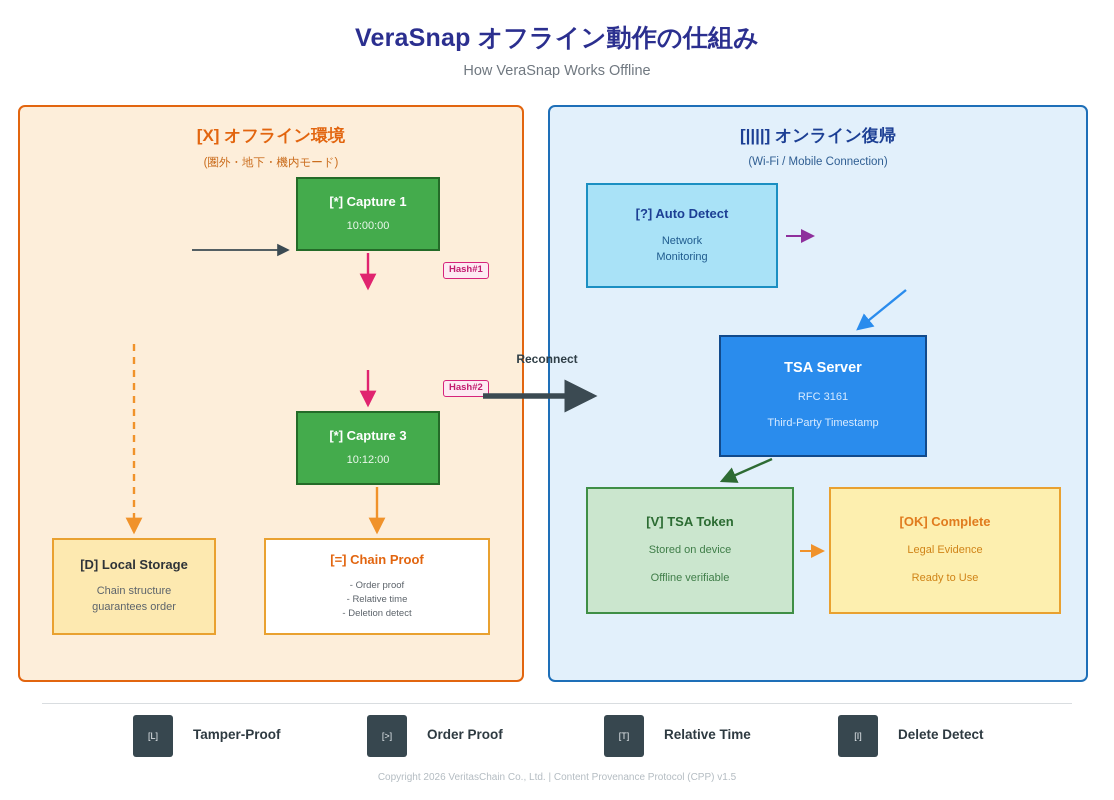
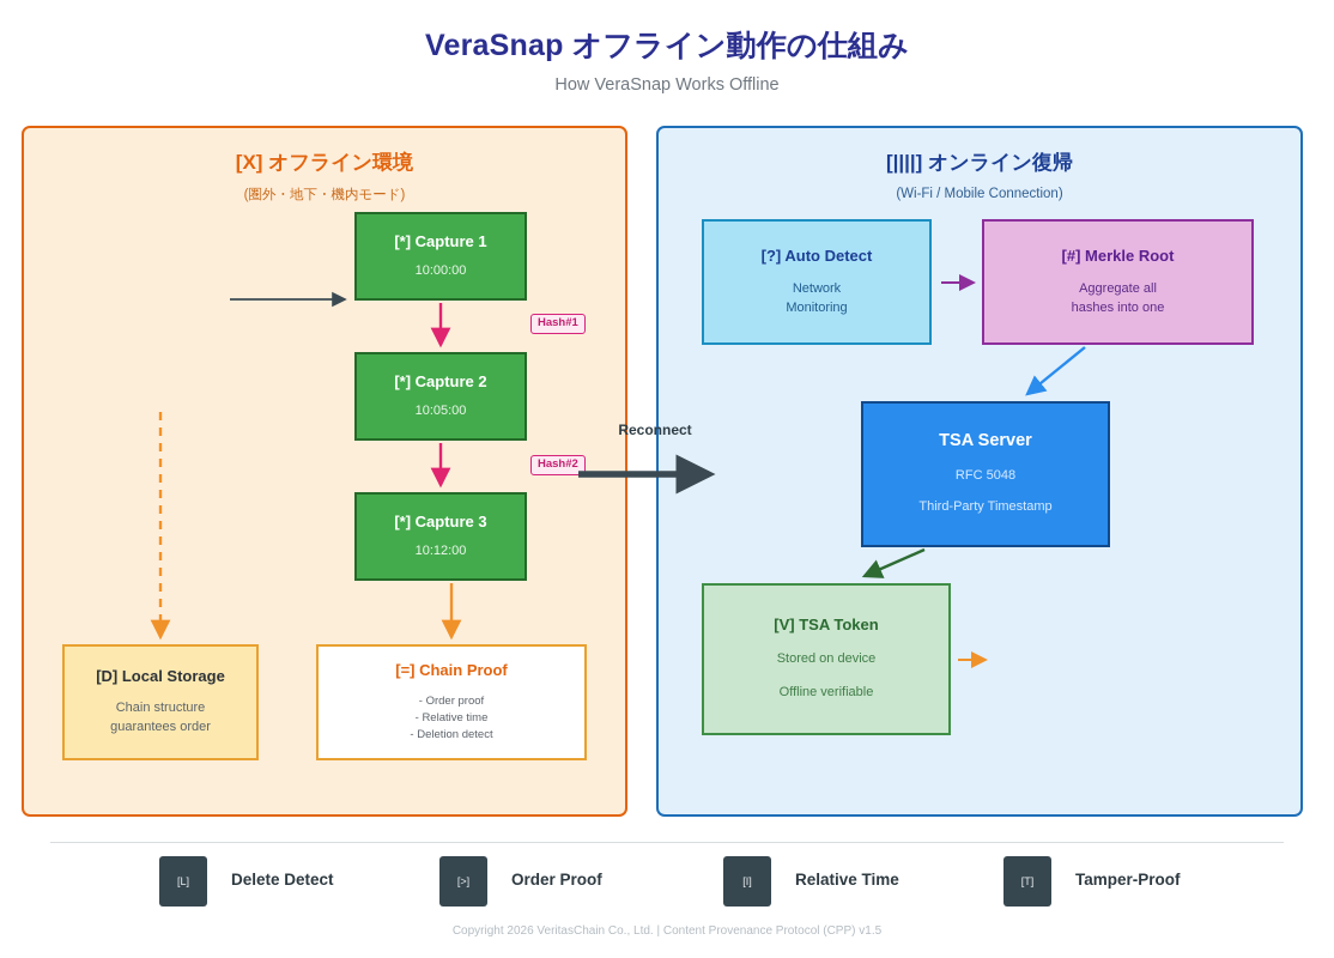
  VeraSnap オフライン動作の仕組み
  How VeraSnap Works Offline
  [X] オフライン環境
  (圏外・地下・機内モード)
  [*] Capture 1
  10:00:00
+ [*] Capture 2
+ 10:05:00
  [*] Capture 3
  10:12:00
  Hash#1
  Hash#2
  [D] Local Storage
  Chain structure
  guarantees order
  [=] Chain Proof
  - Order proof
  - Relative time
  - Deletion detect
  [||||] オンライン復帰
  (Wi-Fi / Mobile Connection)
  [?] Auto Detect
  Network
  Monitoring
+ [#] Merkle Root
+ Aggregate all
+ hashes into one
  TSA Server
- RFC 3161
+ RFC 5048
  Third-Party Timestamp
  [V] TSA Token
  Stored on device
  Offline verifiable
- [OK] Complete
- Legal Evidence
- Ready to Use
  Reconnect
  [L]
- Tamper-Proof
+ Delete Detect
  [>]
  Order Proof
- [T]
+ [I]
  Relative Time
- [I]
+ [T]
- Delete Detect
+ Tamper-Proof
  Copyright 2026 VeritasChain Co., Ltd. | Content Provenance Protocol (CPP) v1.5
